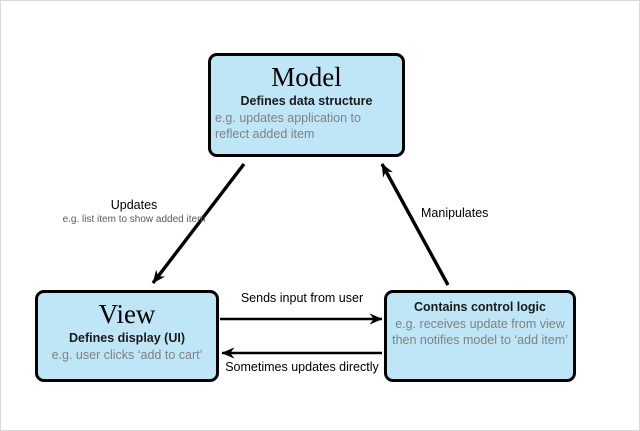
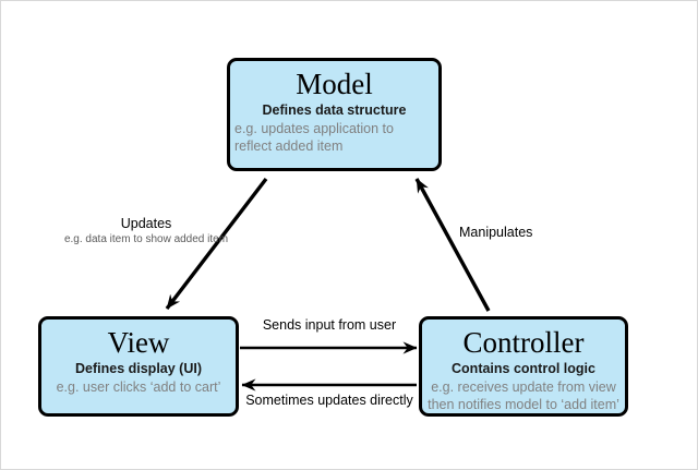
  Model
  Defines data structure
  e.g. updates application to reflect added item
  View
  Defines display (UI)
  e.g. user clicks ‘add to cart’
+ Controller
  Contains control logic
  e.g. receives update from view then notifies model to ‘add item’
  Updates
- e.g. list item to show added item
+ e.g. data item to show added item
  Manipulates
  Sends input from user
  Sometimes updates directly
